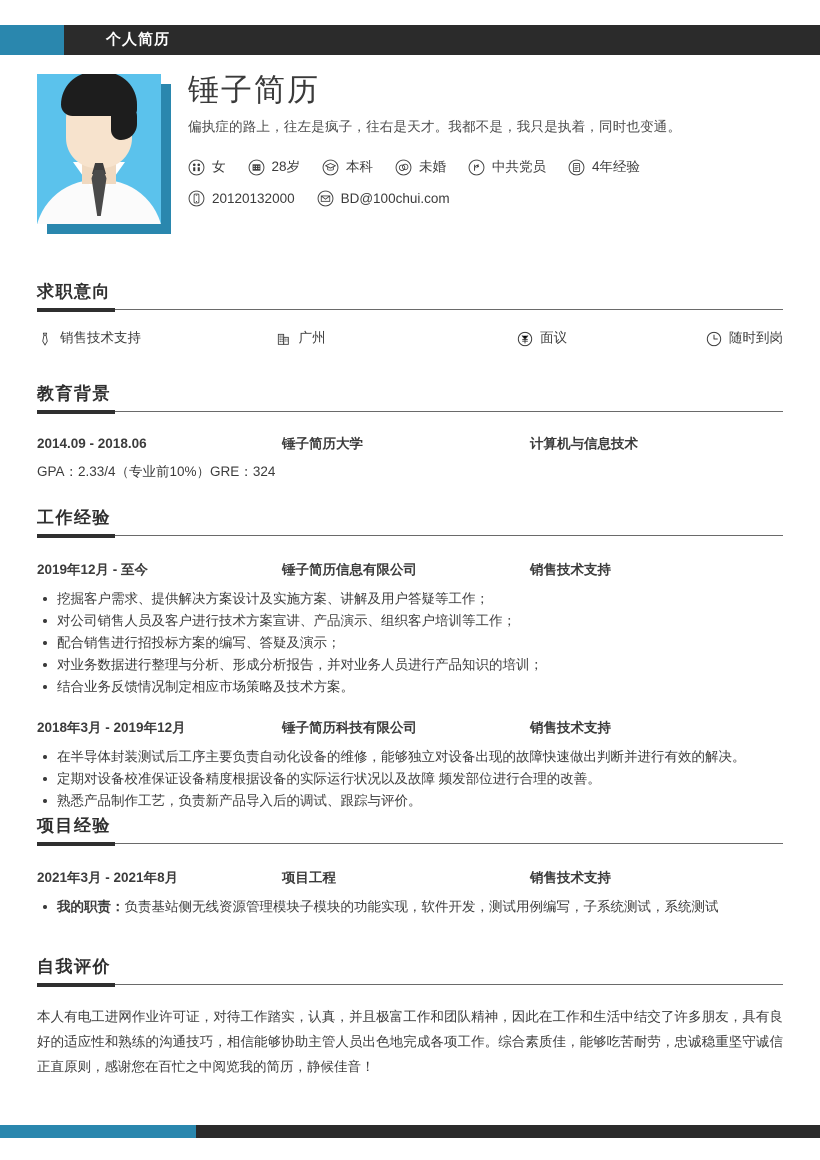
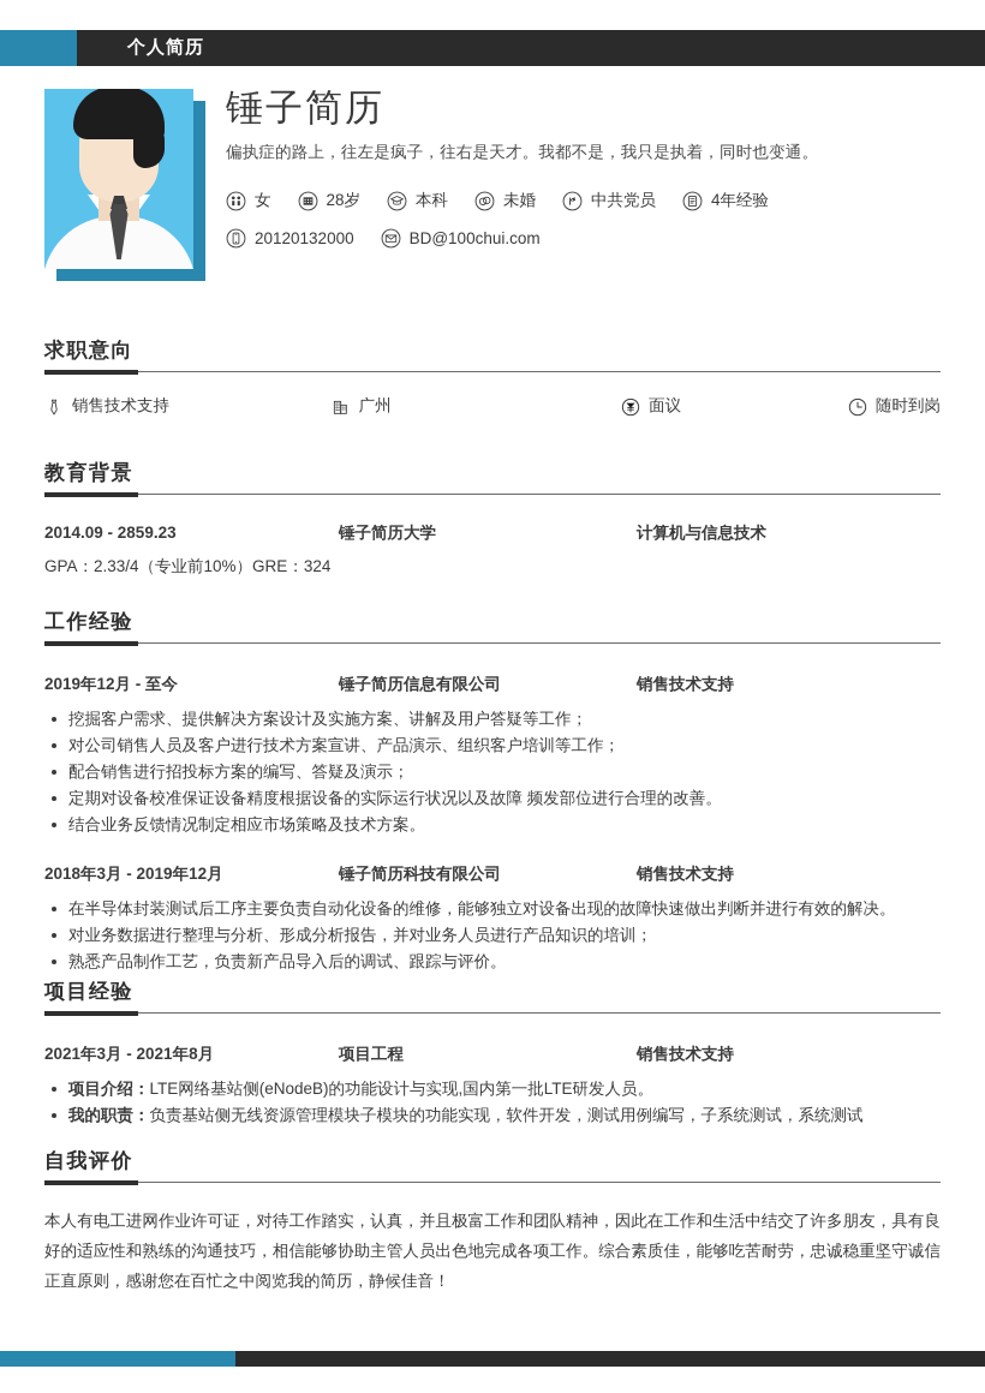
  个人简历
  锤子简历
  偏执症的路上，往左是疯子，往右是天才。我都不是，我只是执着，同时也变通。
  女
  28岁
  本科
  未婚
  中共党员
  4年经验
  20120132000
  BD@100chui.com
  求职意向
  销售技术支持
  广州
  面议
  随时到岗
  教育背景
- 2014.09 - 2018.06
+ 2014.09 - 2859.23
  锤子简历大学
  计算机与信息技术
  GPA：2.33/4（专业前10%）GRE：324
  工作经验
  2019年12月 - 至今
  锤子简历信息有限公司
  销售技术支持
  挖掘客户需求、提供解决方案设计及实施方案、讲解及用户答疑等工作；
  对公司销售人员及客户进行技术方案宣讲、产品演示、组织客户培训等工作；
  配合销售进行招投标方案的编写、答疑及演示；
- 对业务数据进行整理与分析、形成分析报告，并对业务人员进行产品知识的培训；
+ 定期对设备校准保证设备精度根据设备的实际运行状况以及故障 频发部位进行合理的改善。
  结合业务反馈情况制定相应市场策略及技术方案。
  2018年3月 - 2019年12月
  锤子简历科技有限公司
  销售技术支持
  在半导体封装测试后工序主要负责自动化设备的维修，能够独立对设备出现的故障快速做出判断并进行有效的解决。
- 定期对设备校准保证设备精度根据设备的实际运行状况以及故障 频发部位进行合理的改善。
+ 对业务数据进行整理与分析、形成分析报告，并对业务人员进行产品知识的培训；
  熟悉产品制作工艺，负责新产品导入后的调试、跟踪与评价。
  项目经验
  2021年3月 - 2021年8月
  项目工程
  销售技术支持
+ 项目介绍：LTE网络基站侧(eNodeB)的功能设计与实现,国内第一批LTE研发人员。
  我的职责：负责基站侧无线资源管理模块子模块的功能实现，软件开发，测试用例编写，子系统测试，系统测试
  自我评价
  本人有电工进网作业许可证，对待工作踏实，认真，并且极富工作和团队精神，因此在工作和生活中结交了许多朋友，具有良好的适应性和熟练的沟通技巧，相信能够协助主管人员出色地完成各项工作。综合素质佳，能够吃苦耐劳，忠诚稳重坚守诚信正直原则，感谢您在百忙之中阅览我的简历，静候佳音！
